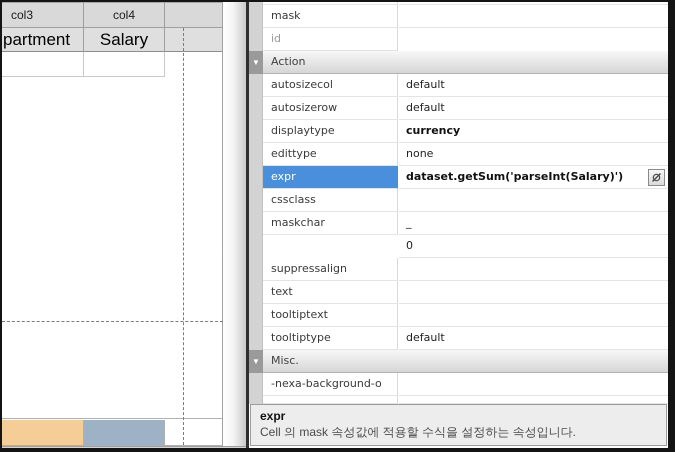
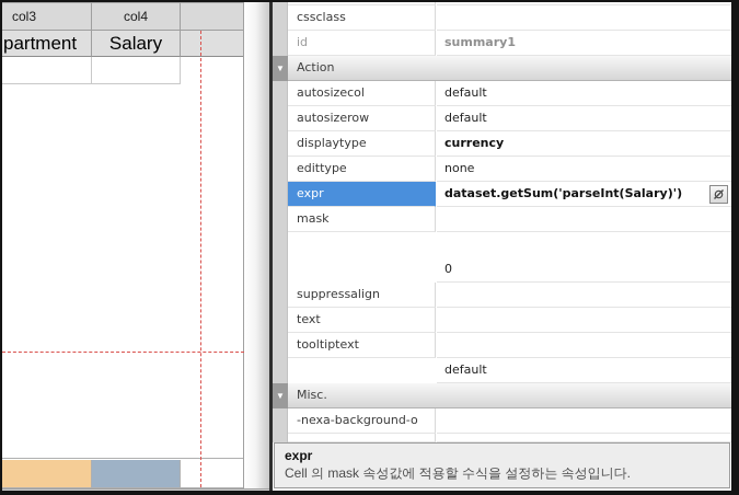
  col3
  col4
  partment
  Salary
  ▼
  ▼
- mask
+ cssclass
  id
+ summary1
  Action
  autosizecol
  default
  autosizerow
  default
  displaytype
  currency
  edittype
  none
  expr
  dataset.getSum('parseInt(Salary)')
- cssclass
+ mask
- maskchar
- _
  0
  suppressalign
  text
  tooltiptext
- tooltiptype
  default
  Misc.
  -nexa-background-o
  expr
  Cell 의 mask 속성값에 적용할 수식을 설정하는 속성입니다.
